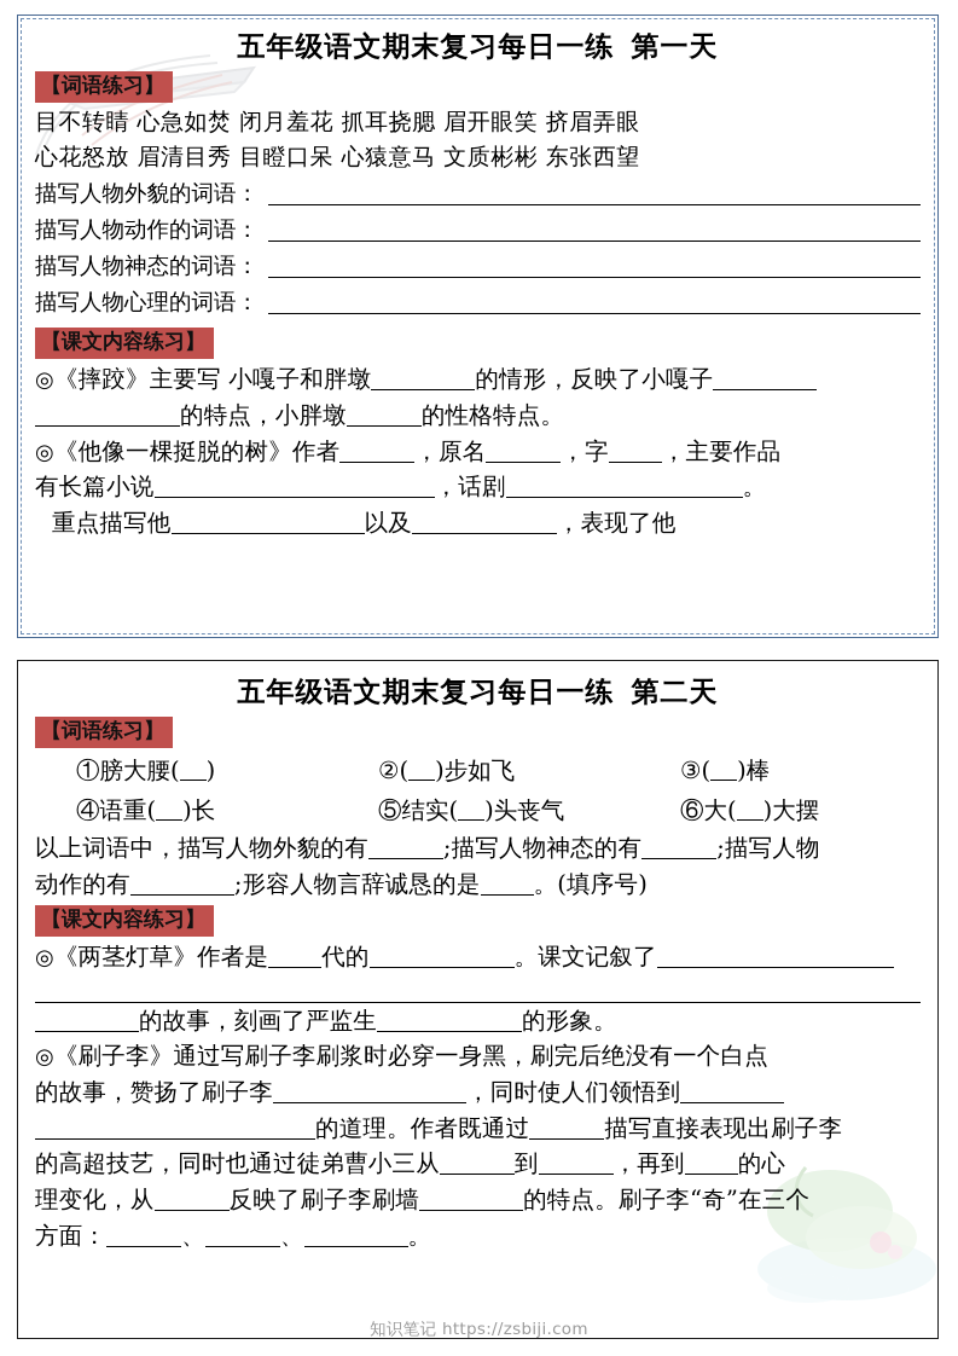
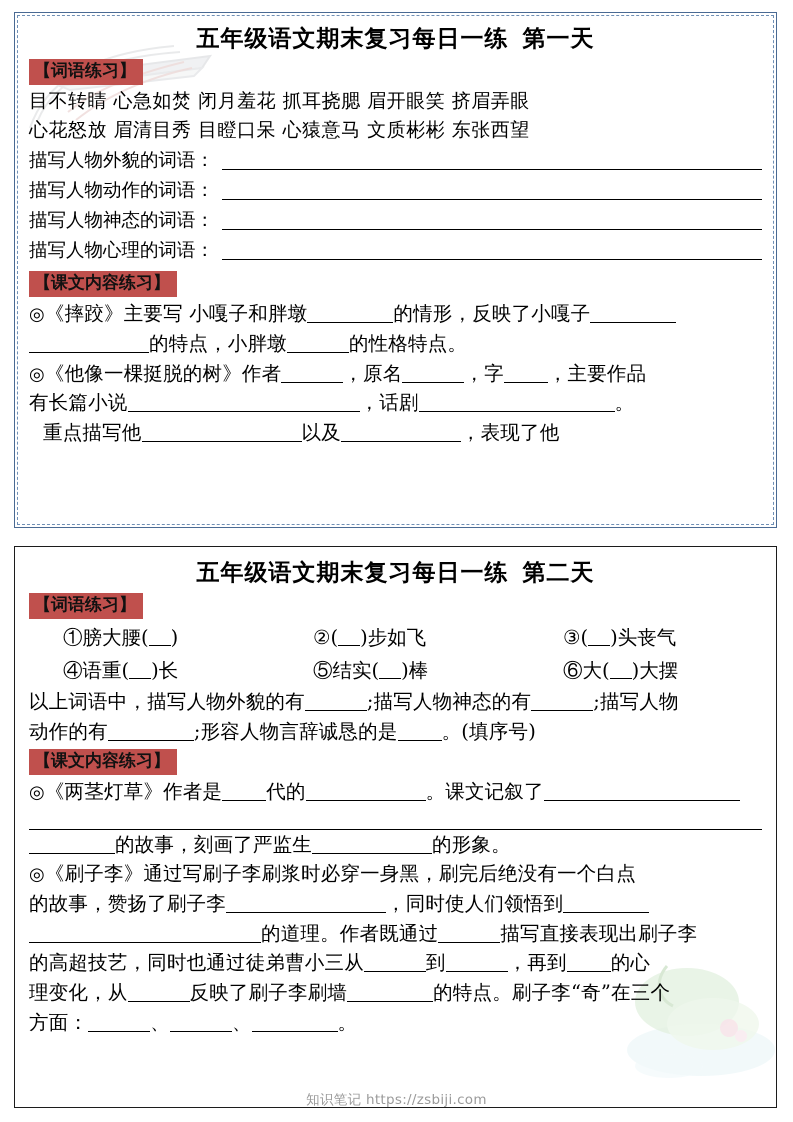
  五年级语文期末复习每日一练 第一天
  【词语练习】
  目不转睛 心急如焚 闭月羞花 抓耳挠腮 眉开眼笑 挤眉弄眼
  心花怒放 眉清目秀 目瞪口呆 心猿意马 文质彬彬 东张西望
  描写人物外貌的词语：
  描写人物动作的词语：
  描写人物神态的词语：
  描写人物心理的词语：
  【课文内容练习】
  ◎《摔跤》主要写 小嘎子和胖墩 的情形，反映了小嘎子
  的特点，小胖墩 的性格特点。
  ◎《他像一棵挺脱的树》作者 ，原名 ，字 ，主要作品
  有长篇小说 ，话剧 。
  重点描写他 以及 ，表现了他
  五年级语文期末复习每日一练 第二天
  【词语练习】
  ①膀大腰( )
  ②( )步如飞
- ③( )棒
+ ③( )头丧气
  ④语重( )长
- ⑤结实( )头丧气
+ ⑤结实( )棒
  ⑥大( )大摆
  以上词语中，描写人物外貌的有 ;描写人物神态的有 ;描写人物
  动作的有 ;形容人物言辞诚恳的是 。(填序号)
  【课文内容练习】
  ◎《两茎灯草》作者是 代的 。课文记叙了
  的故事，刻画了严监生 的形象。
  ◎《刷子李》通过写刷子李刷浆时必穿一身黑，刷完后绝没有一个白点
  的故事，赞扬了刷子李 ，同时使人们领悟到
  的道理。作者既通过 描写直接表现出刷子李
  的高超技艺，同时也通过徒弟曹小三从 到 ，再到 的心
  理变化，从 反映了刷子李刷墙 的特点。刷子李“奇”在三个
  方面： 、 、 。
  知识笔记 https://zsbiji.com
